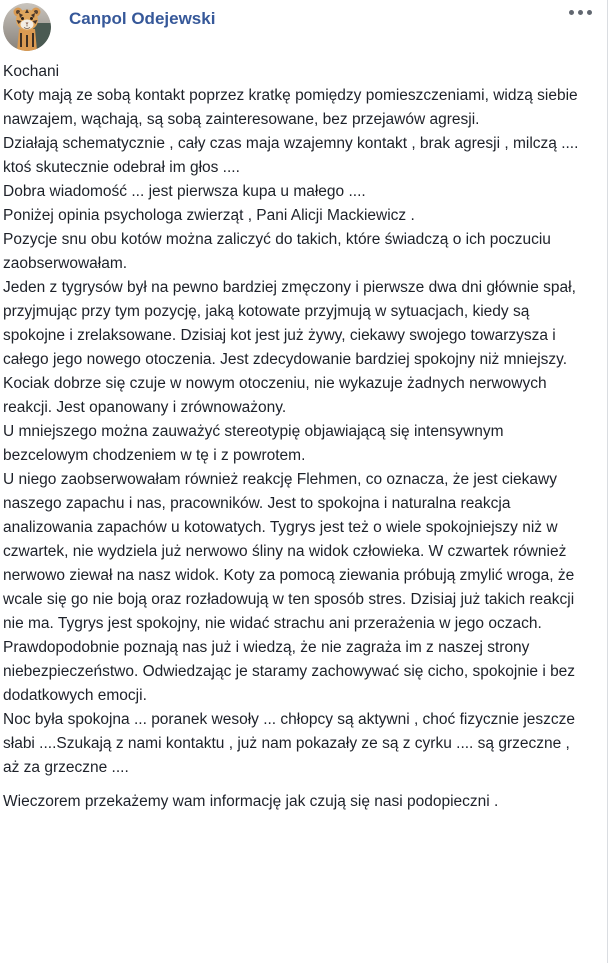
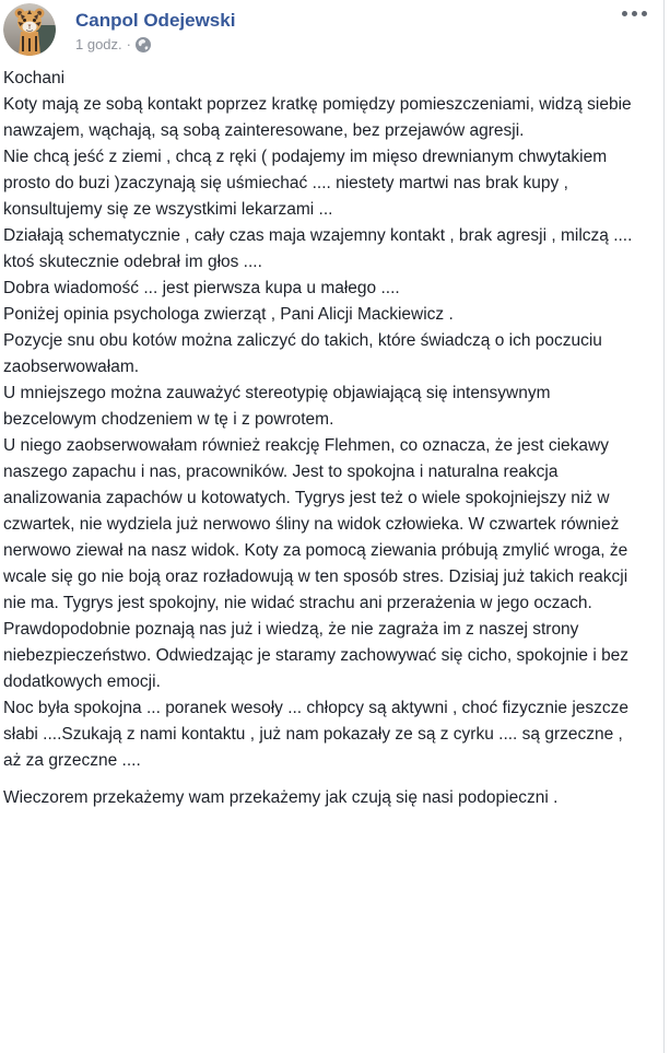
  Canpol Odejewski
+ 1 godz.
+ ·
  Kochani
  Koty mają ze sobą kontakt poprzez kratkę pomiędzy pomieszczeniami, widzą siebie nawzajem, wąchają, są sobą zainteresowane, bez przejawów agresji.
+ Nie chcą jeść z ziemi , chcą z ręki ( podajemy im mięso drewnianym chwytakiem prosto do buzi )zaczynają się uśmiechać .... niestety martwi nas brak kupy , konsultujemy się ze wszystkimi lekarzami ...
  Działają schematycznie , cały czas maja wzajemny kontakt , brak agresji , milczą .... ktoś skutecznie odebrał im głos ....
  Dobra wiadomość ... jest pierwsza kupa u małego ....
  Poniżej opinia psychologa zwierząt , Pani Alicji Mackiewicz .
  Pozycje snu obu kotów można zaliczyć do takich, które świadczą o ich poczuciu zaobserwowałam.
- Jeden z tygrysów był na pewno bardziej zmęczony i pierwsze dwa dni głównie spał, przyjmując przy tym pozycję, jaką kotowate przyjmują w sytuacjach, kiedy są spokojne i zrelaksowane. Dzisiaj kot jest już żywy, ciekawy swojego towarzysza i całego jego nowego otoczenia. Jest zdecydowanie bardziej spokojny niż mniejszy. Kociak dobrze się czuje w nowym otoczeniu, nie wykazuje żadnych nerwowych reakcji. Jest opanowany i zrównoważony.
  U mniejszego można zauważyć stereotypię objawiającą się intensywnym bezcelowym chodzeniem w tę i z powrotem.
  U niego zaobserwowałam również reakcję Flehmen, co oznacza, że jest ciekawy naszego zapachu i nas, pracowników. Jest to spokojna i naturalna reakcja analizowania zapachów u kotowatych. Tygrys jest też o wiele spokojniejszy niż w czwartek, nie wydziela już nerwowo śliny na widok człowieka. W czwartek również nerwowo ziewał na nasz widok. Koty za pomocą ziewania próbują zmylić wroga, że wcale się go nie boją oraz rozładowują w ten sposób stres. Dzisiaj już takich reakcji nie ma. Tygrys jest spokojny, nie widać strachu ani przerażenia w jego oczach. Prawdopodobnie poznają nas już i wiedzą, że nie zagraża im z naszej strony niebezpieczeństwo. Odwiedzając je staramy zachowywać się cicho, spokojnie i bez dodatkowych emocji.
  Noc była spokojna ... poranek wesoły ... chłopcy są aktywni , choć fizycznie jeszcze słabi ....Szukają z nami kontaktu , już nam pokazały ze są z cyrku .... są grzeczne , aż za grzeczne ....
- Wieczorem przekażemy wam informację jak czują się nasi podopieczni .
+ Wieczorem przekażemy wam przekażemy jak czują się nasi podopieczni .
